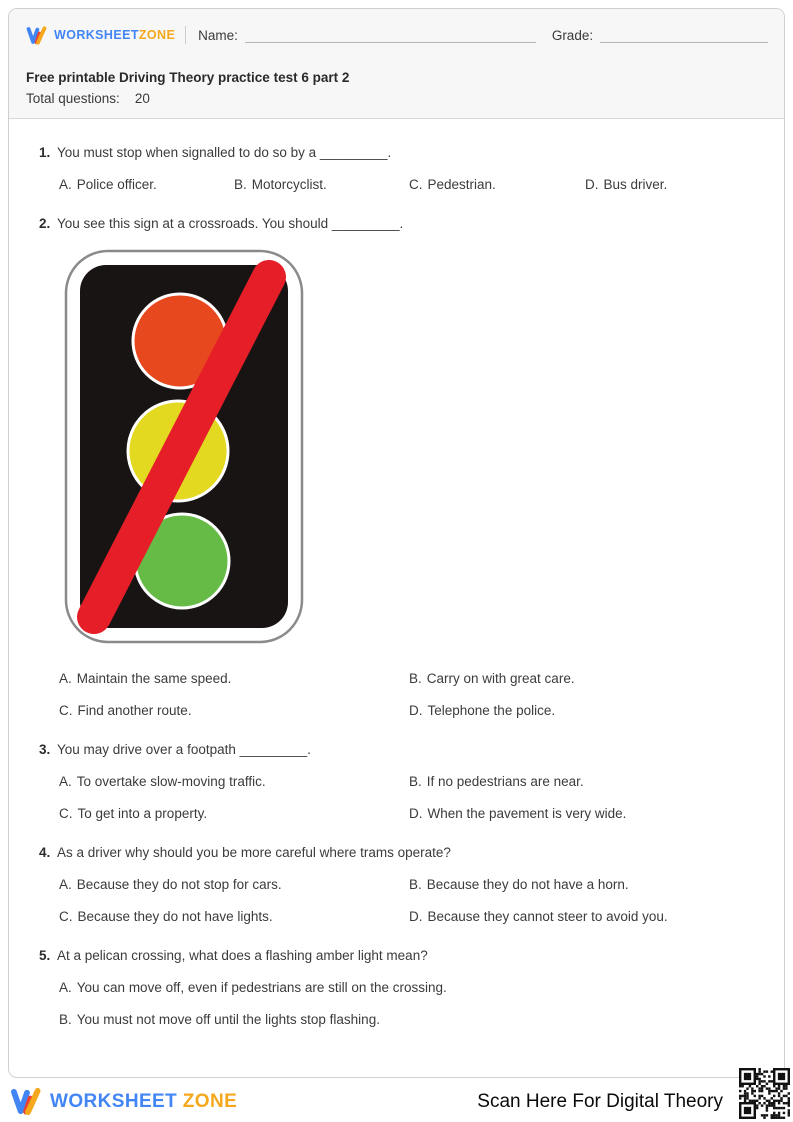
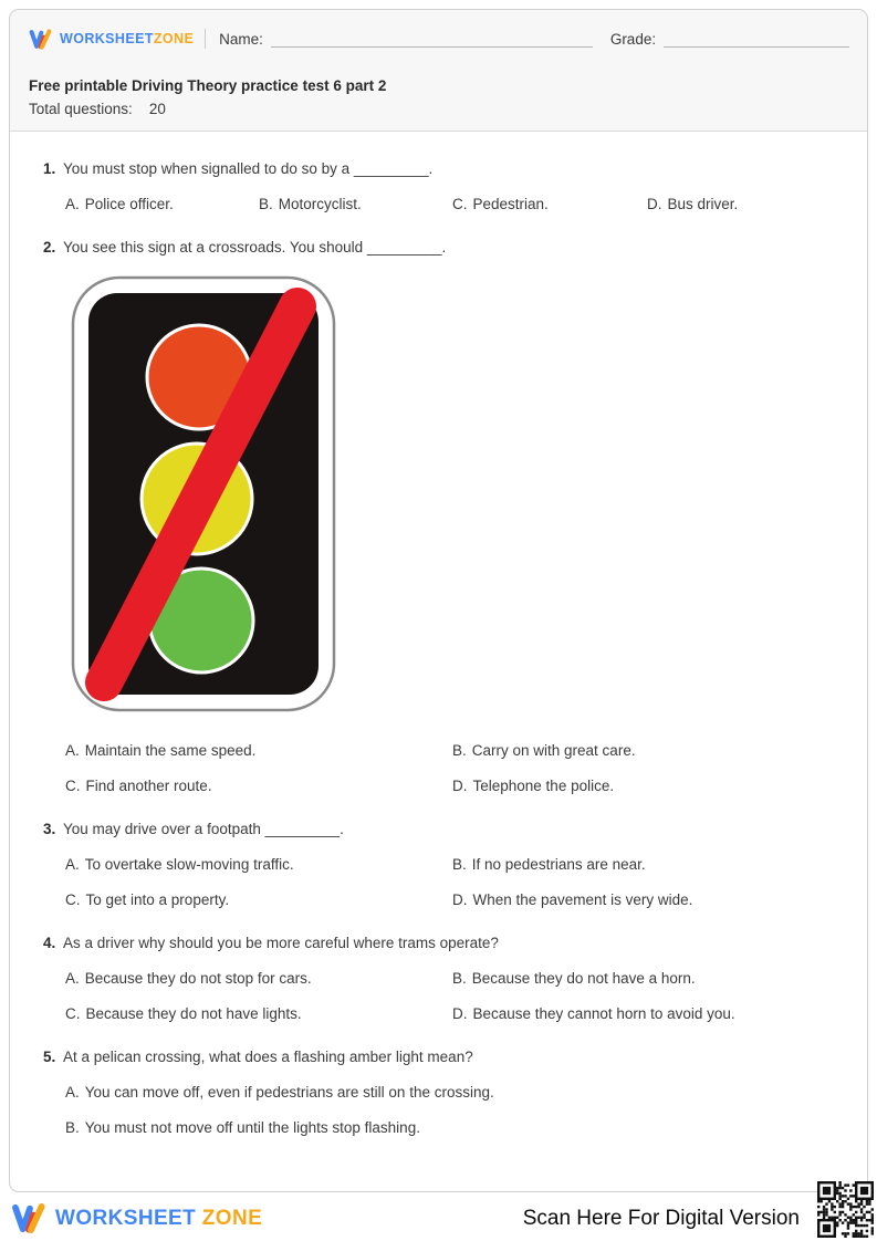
  WORKSHEETZONE
  Name:
  Grade:
  Free printable Driving Theory practice test 6 part 2
  Total questions: 20
  1.
  You must stop when signalled to do so by a _________.
  A. Police officer.
  B. Motorcyclist.
  C. Pedestrian.
  D. Bus driver.
  2.
  You see this sign at a crossroads. You should _________.
  A. Maintain the same speed.
  B. Carry on with great care.
  C. Find another route.
  D. Telephone the police.
  3.
  You may drive over a footpath _________.
  A. To overtake slow-moving traffic.
  B. If no pedestrians are near.
  C. To get into a property.
  D. When the pavement is very wide.
  4.
  As a driver why should you be more careful where trams operate?
  A. Because they do not stop for cars.
  B. Because they do not have a horn.
  C. Because they do not have lights.
- D. Because they cannot steer to avoid you.
+ D. Because they cannot horn to avoid you.
  5.
  At a pelican crossing, what does a flashing amber light mean?
  A. You can move off, even if pedestrians are still on the crossing.
  B. You must not move off until the lights stop flashing.
  WORKSHEET ZONE
- Scan Here For Digital Theory
+ Scan Here For Digital Version
